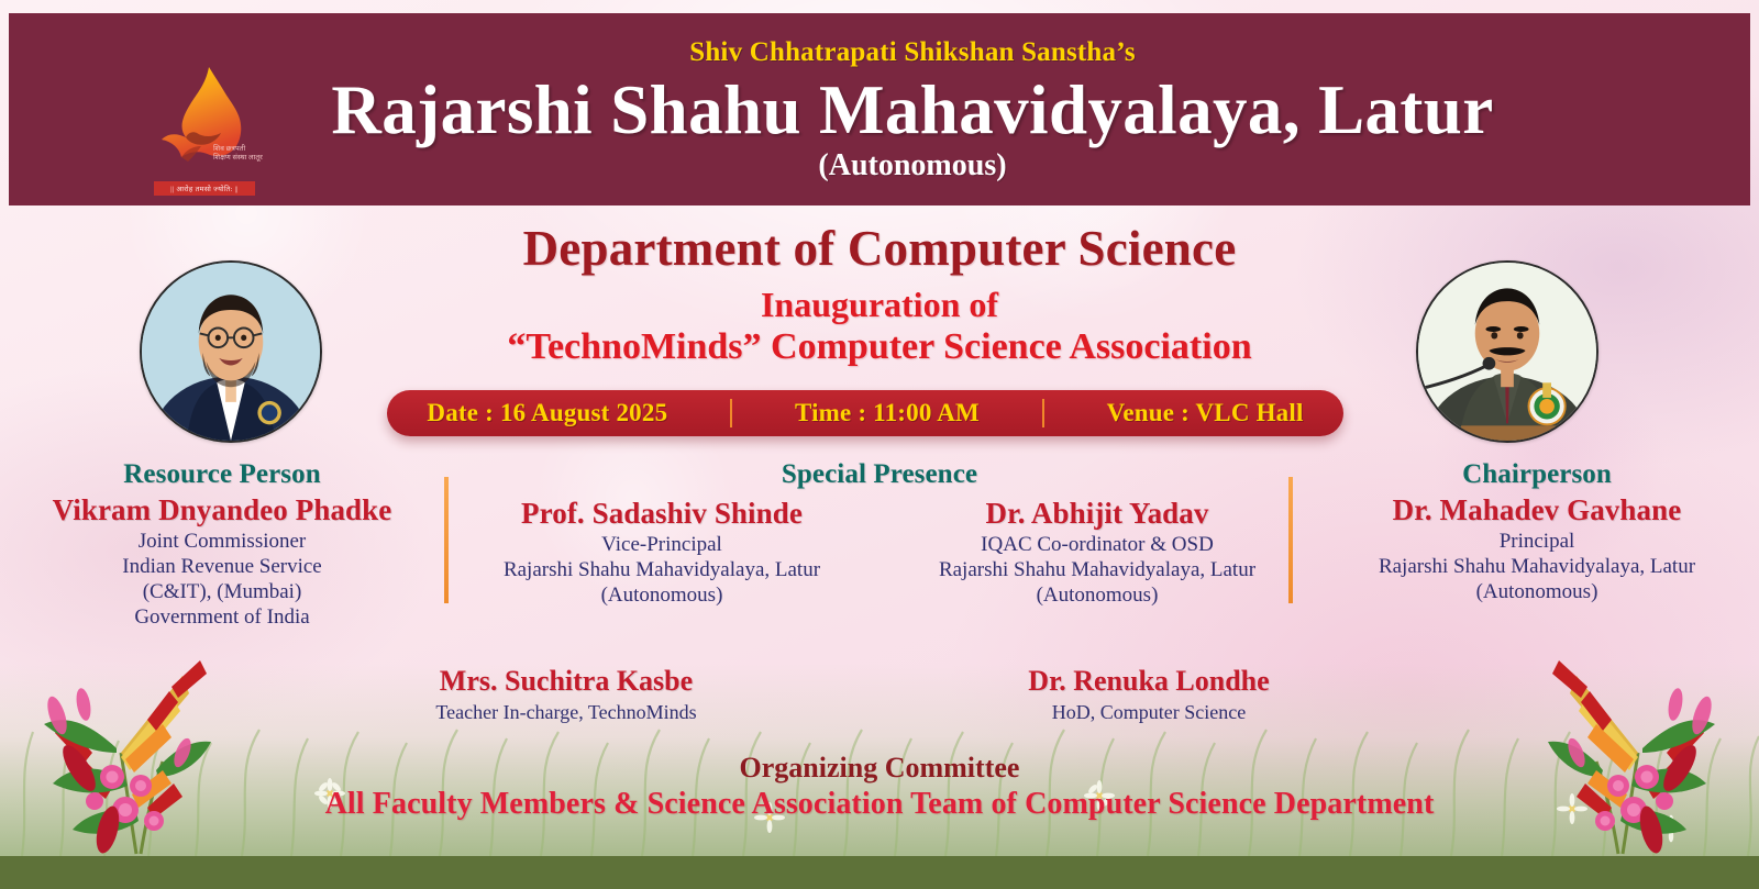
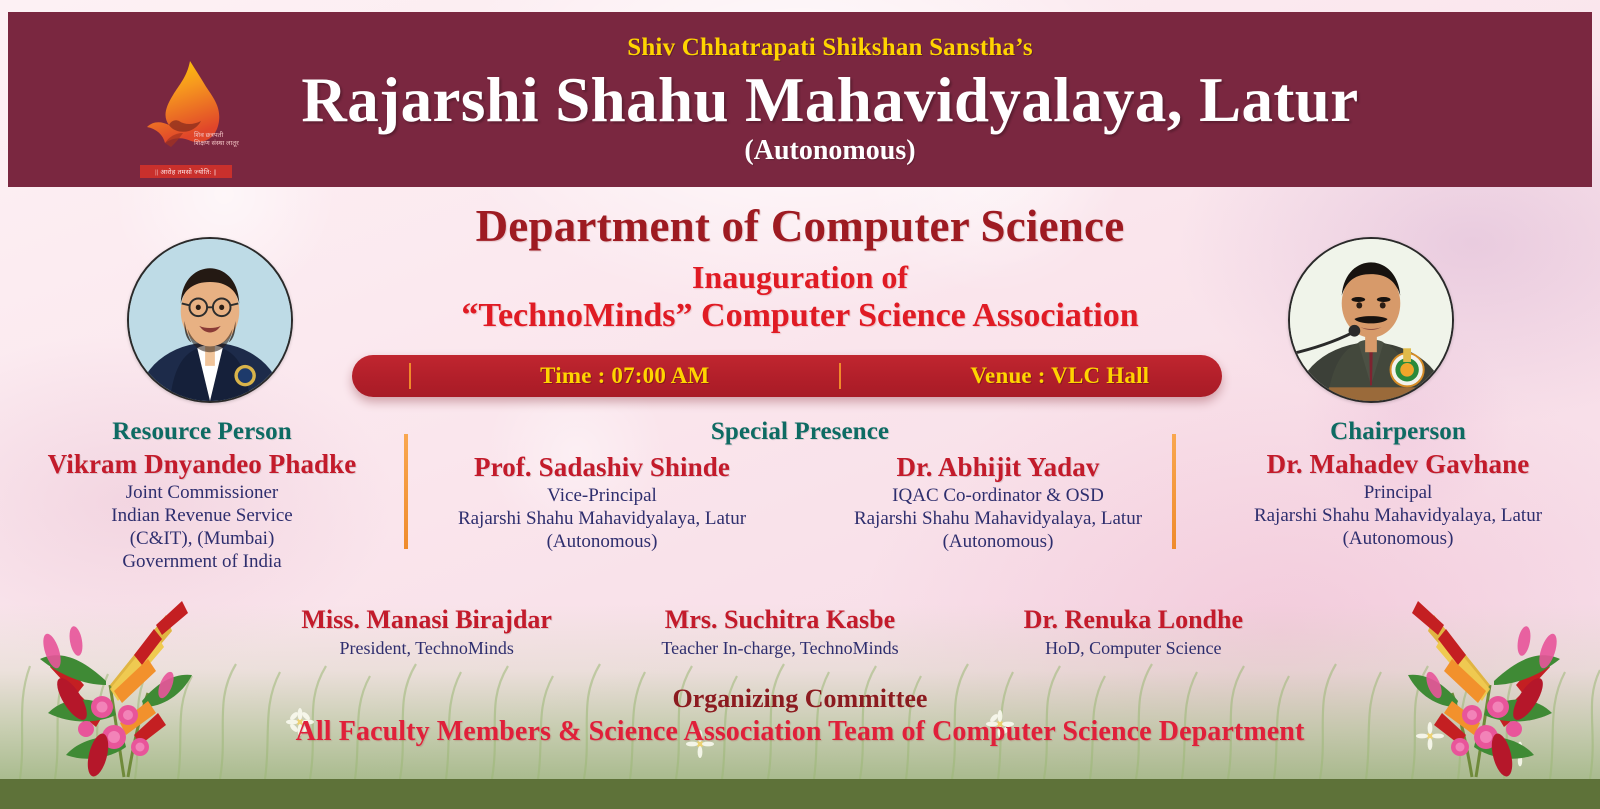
  Shiv Chhatrapati Shikshan Sanstha’s
  Rajarshi Shahu Mahavidyalaya, Latur
  (Autonomous)
  Department of Computer Science
  Inauguration of
  “TechnoMinds” Computer Science Association
- Date : 16 August 2025
- Time : 11:00 AM
+ Time : 07:00 AM
  Venue : VLC Hall
  Resource Person
  Vikram Dnyandeo Phadke
  Joint Commissioner
  Indian Revenue Service
  (C&IT), (Mumbai)
  Government of India
  Special Presence
  Prof. Sadashiv Shinde
  Vice-Principal
  Rajarshi Shahu Mahavidyalaya, Latur
  (Autonomous)
  Dr. Abhijit Yadav
  IQAC Co-ordinator & OSD
  Rajarshi Shahu Mahavidyalaya, Latur
  (Autonomous)
  Chairperson
  Dr. Mahadev Gavhane
  Principal
  Rajarshi Shahu Mahavidyalaya, Latur
  (Autonomous)
+ Miss. Manasi Birajdar
+ President, TechnoMinds
  Mrs. Suchitra Kasbe
  Teacher In-charge, TechnoMinds
  Dr. Renuka Londhe
  HoD, Computer Science
  Organizing Committee
  All Faculty Members & Science Association Team of Computer Science Department
